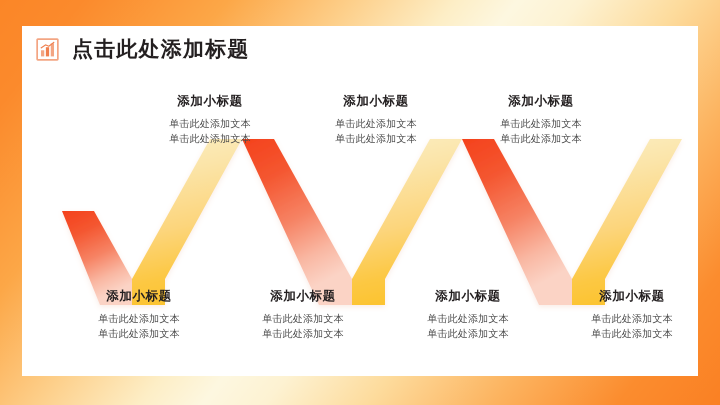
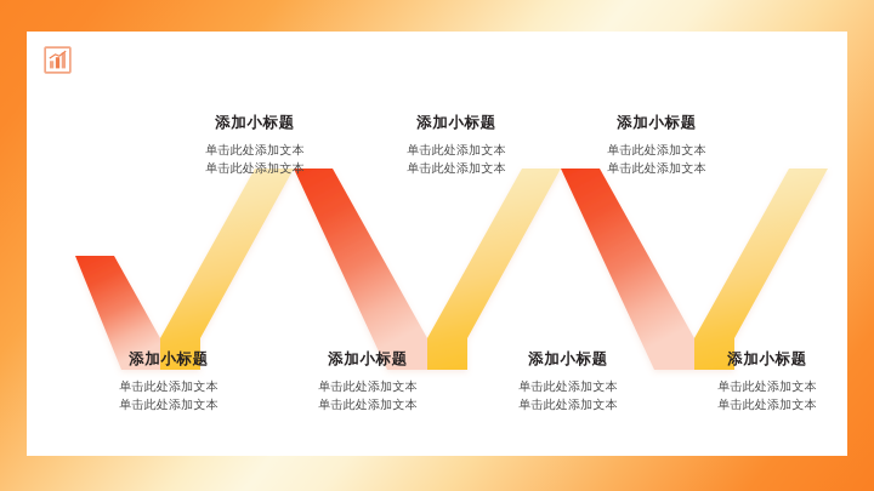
- 点击此处添加标题
  添加小标题
  单击此处添加文本
  单击此处添加文本
  添加小标题
  单击此处添加文本
  单击此处添加文本
  添加小标题
  单击此处添加文本
  单击此处添加文本
  添加小标题
  单击此处添加文本
  单击此处添加文本
  添加小标题
  单击此处添加文本
  单击此处添加文本
  添加小标题
  单击此处添加文本
  单击此处添加文本
  添加小标题
  单击此处添加文本
  单击此处添加文本
